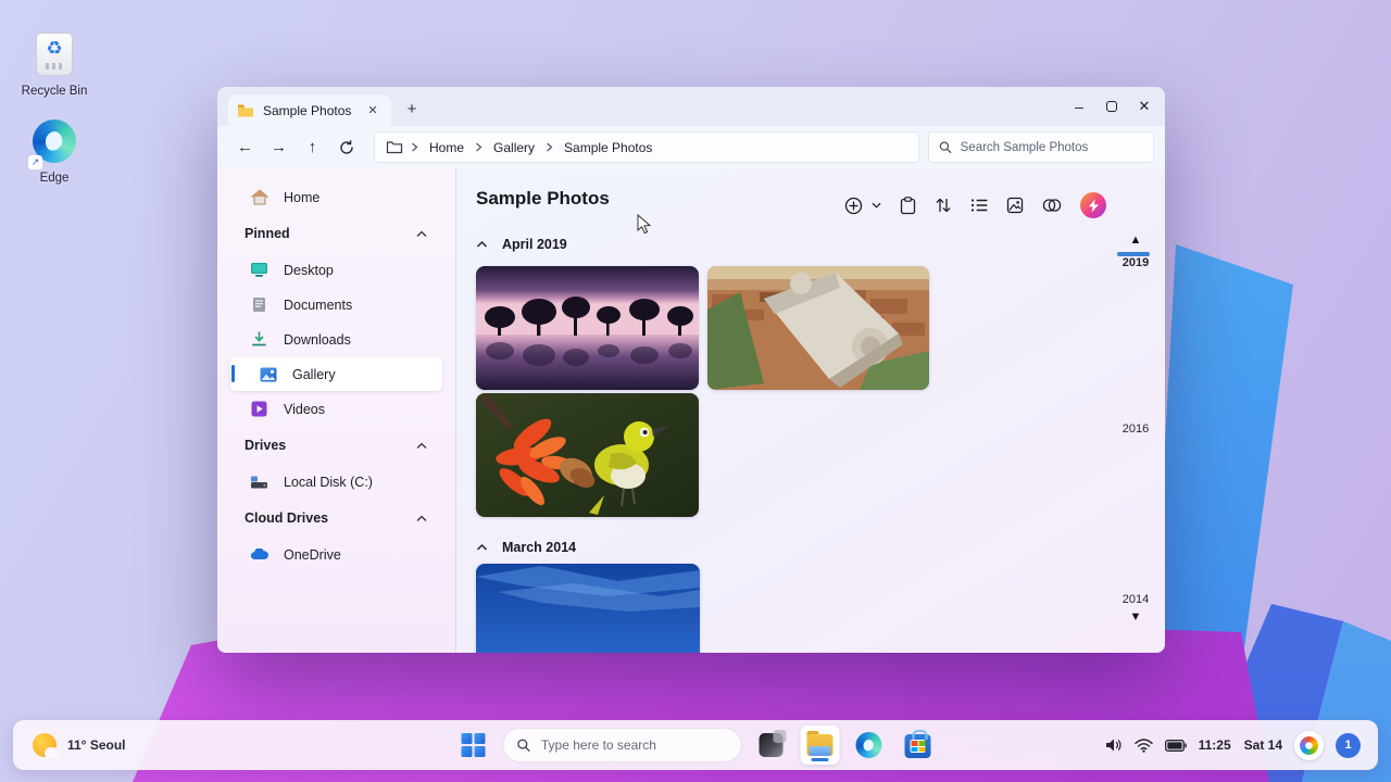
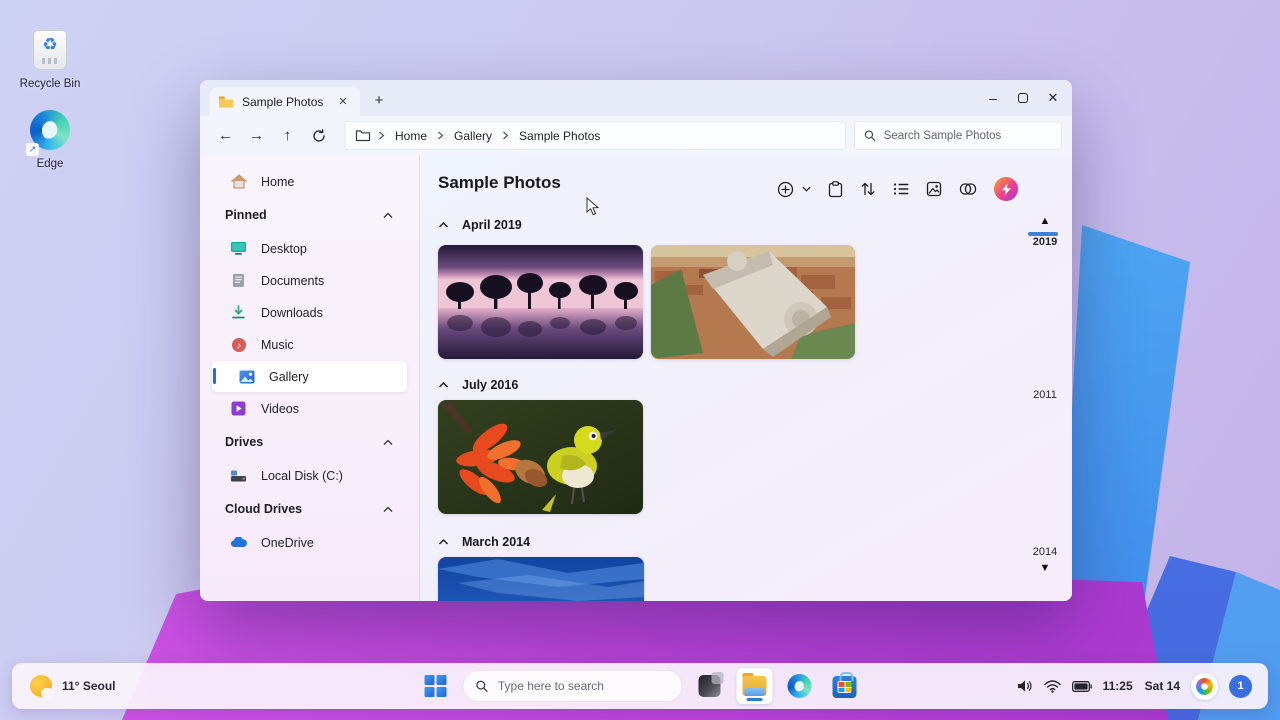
  ♻
  Recycle Bin
  ↗
  Edge
  Sample Photos
  ✕
  +
  –
  ✕
  ←
  →
  ↑
  Home
  Gallery
  Sample Photos
  Search Sample Photos
  Home
  Pinned
  Desktop
  Documents
  Downloads
+ ♪
+ Music
  Gallery
  Videos
  Drives
  Local Disk (C:)
  Cloud Drives
  OneDrive
  Sample Photos
  April 2019
+ July 2016
  March 2014
  ▲
  2019
- 2016
+ 2011
  2014
  ▼
  11° Seoul
  Type here to search
  11:25
  Sat 14
  1
